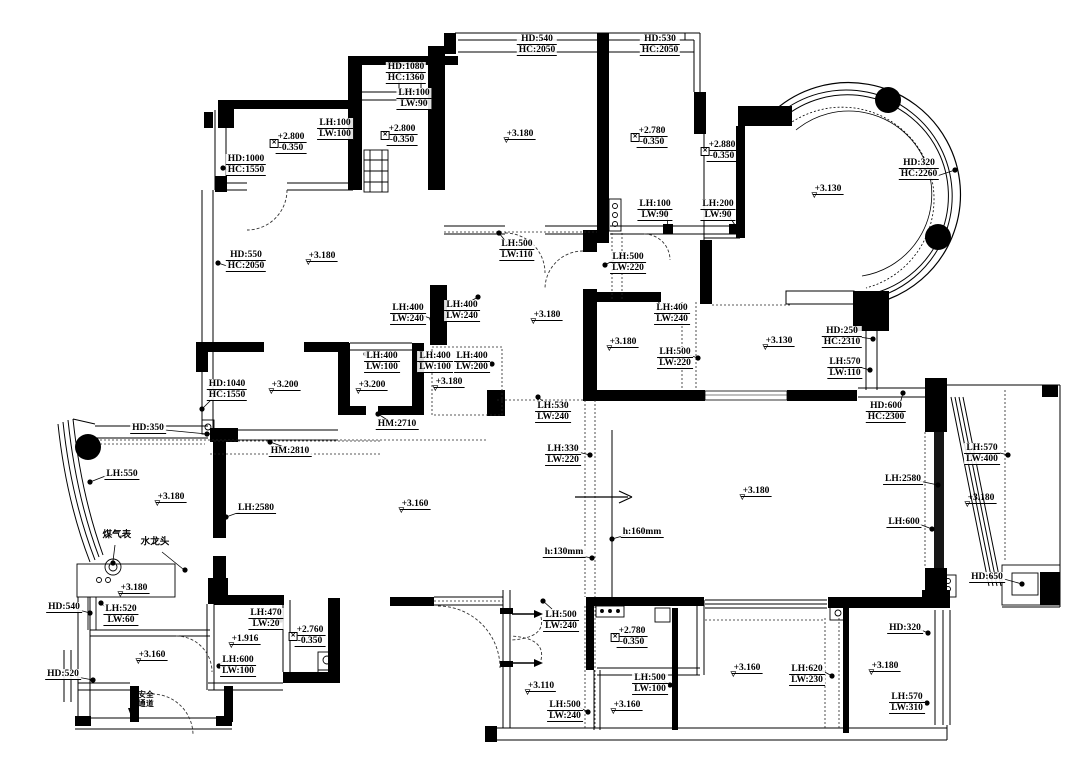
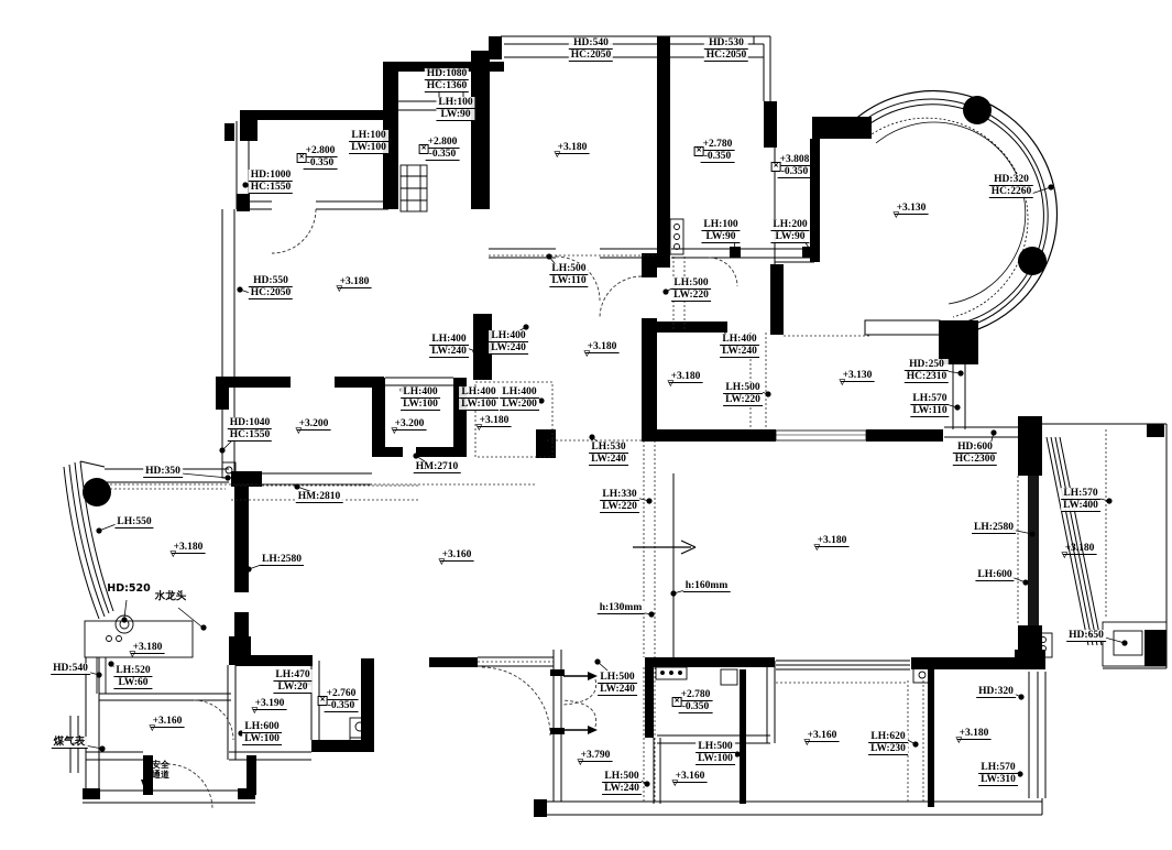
  HD:1080
  HC:1360
  LH:100
  LW:90
  HD:540
  HC:2050
  HD:530
  HC:2050
  LH:100
  LW:100
  HD:1000
  HC:1550
  +2.800
  -0.350
  +2.800
  -0.350
  +3.180
  ▽
  +2.780
  -0.350
- +2.880
+ +3.808
  -0.350
  HD:550
  HC:2050
  +3.180
  ▽
  LH:100
  LW:90
  LH:200
  LW:90
  LH:500
  LW:110
  LH:500
  LW:220
  LH:400
  LW:240
  LH:400
  LW:240
  LH:400
  LW:240
  +3.180
  ▽
  +3.180
  ▽
  LH:500
  LW:220
  +3.130
  ▽
  HD:250
  HC:2310
  LH:570
  LW:110
  HD:1040
  HC:1550
  +3.200
  ▽
  LH:400
  LW:100
  +3.200
  ▽
  LH:400
  LW:100
  LH:400
  LW:200
  +3.180
  ▽
  HM:2710
  HM:2810
  LH:530
  LW:240
  LH:330
  LW:220
  h:160mm
  h:130mm
  HD:320
  HC:2260
  +3.130
  ▽
  HD:350
  LH:550
  +3.180
  ▽
- 煤气表
+ HD:520
  水龙头
  LH:2580
  +3.160
  ▽
  +3.180
  ▽
  HD:540
  LH:520
  LW:60
- HD:520
+ 煤气表
  +3.160
  ▽
  安全
  通道
  LH:470
  LW:20
- +1.916
+ +3.190
  ▽
  LH:600
  LW:100
  +2.760
  -0.350
  LH:500
  LW:240
  +2.780
  -0.350
- +3.110
+ +3.790
  ▽
  LH:500
  LW:240
  LH:500
  LW:100
  +3.160
  ▽
  +3.160
  ▽
  LH:620
  LW:230
  HD:320
  +3.180
  ▽
  LH:570
  LW:310
  HD:600
  HC:2300
  LH:570
  LW:400
  LH:2580
  +3.180
  ▽
  +3.180
  ▽
  LH:600
  HD:650
